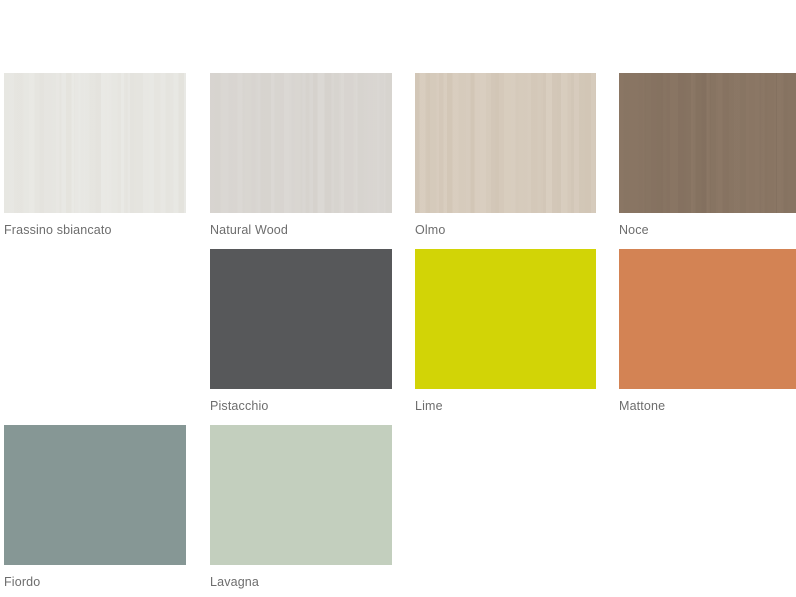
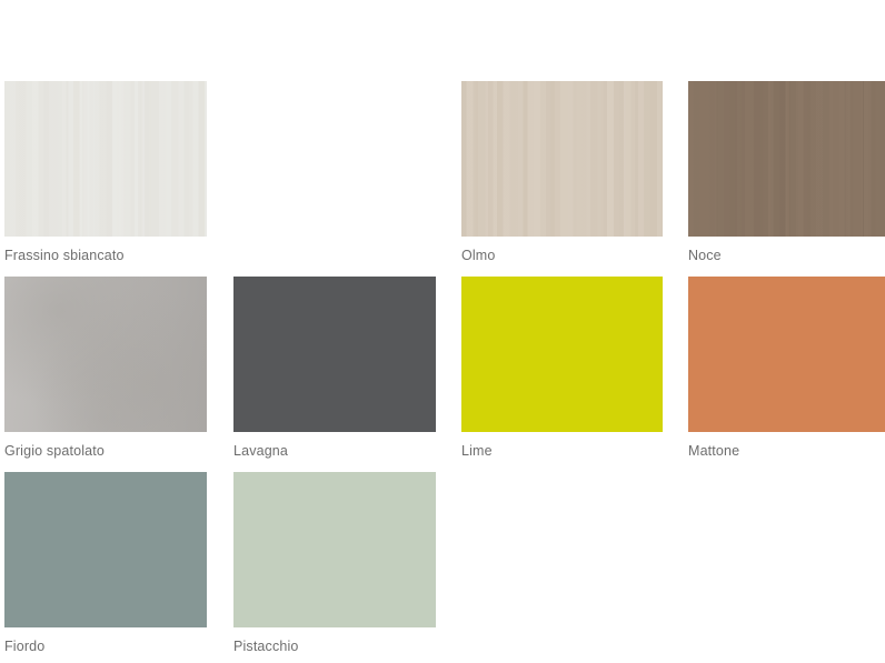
  Frassino sbiancato
- Natural Wood
  Olmo
  Noce
+ Grigio spatolato
- Pistacchio
+ Lavagna
  Lime
  Mattone
  Fiordo
- Lavagna
+ Pistacchio
